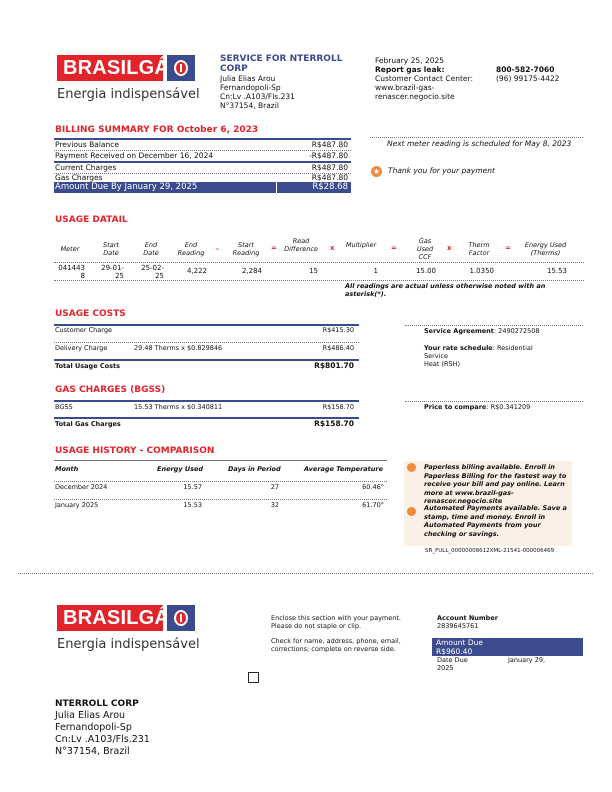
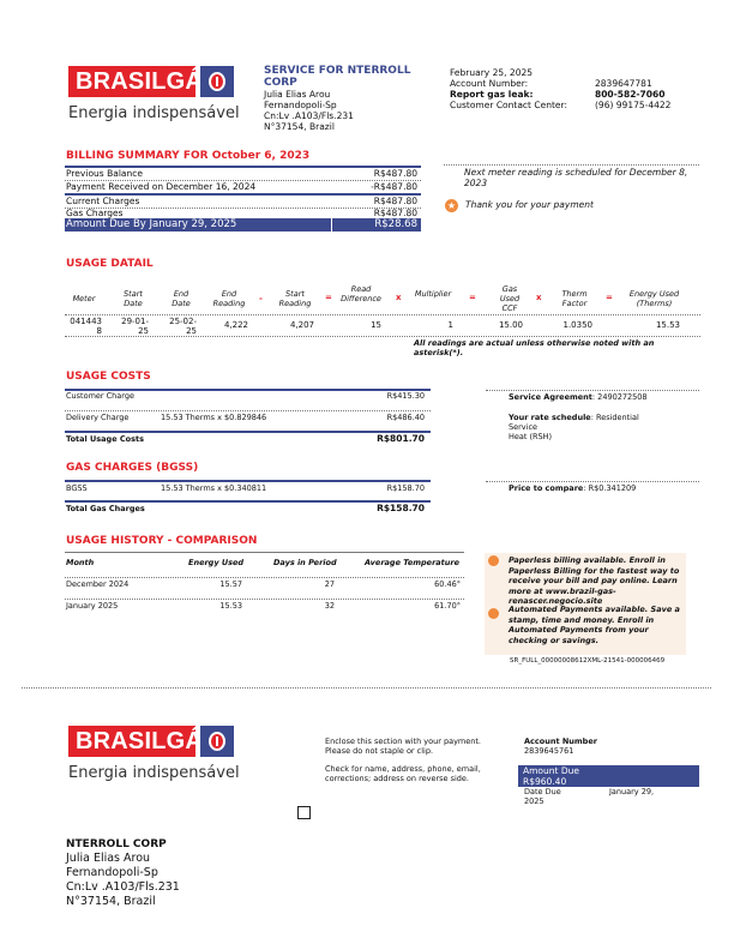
  BRASILGÁ
  Energia indispensável
  SERVICE FOR NTERROLL CORP
  Julia Elias Arou
  Fernandopoli-Sp
  Cn:Lv .A103/Fls.231
  N°37154, Brazil
  February 25, 2025
+ Account Number:
+ 2839647781
  Report gas leak:
  800-582-7060
  Customer Contact Center:
  (96) 99175-4422
- www.brazil-gas-
- renascer.negocio.site
  BILLING SUMMARY FOR October 6, 2023
  Previous Balance
  R$487.80
  Payment Received on December 16, 2024
  -R$487.80
  Current Charges
  R$487.80
  Gas Charges
  R$487.80
  Amount Due By January 29, 2025
  R$28.68
- Next meter reading is scheduled for May 8, 2023
+ Next meter reading is scheduled for December 8, 2023
  ★
  Thank you for your payment
  USAGE DATAIL
  Meter
  Start Date
  End Date
  End Reading
  -
  Start Reading
  =
  Read Difference
  x
  Multiplier
  =
  Gas Used CCF
  x
  Therm Factor
  =
  Energy Used (Therms)
  0414438
  29-01-25
  25-02-25
  4,222
- 2,284
+ 4,207
  15
  1
  15.00
  1.0350
  15.53
  All readings are actual unless otherwise noted with an asterisk(*).
  USAGE COSTS
  Customer Charge
  R$415.30
  Delivery Charge
- 29.48 Therms x $0.829846
+ 15.53 Therms x $0.829846
  R$486.40
  Total Usage Costs
  R$801.70
  GAS CHARGES (BGSS)
  BGSS
  15.53 Therms x $0.340811
  R$158.70
  Total Gas Charges
  R$158.70
  Service Agreement: 2490272508
  Your rate schedule: Residential Service
  Heat (RSH)
  Price to compare: R$0.341209
  USAGE HISTORY - COMPARISON
  Month
  Energy Used
  Days in Period
  Average Temperature
  December 2024
  15.57
  27
  60.46°
  January 2025
  15.53
  32
  61.70°
  Paperless billing available. Enroll in Paperless Billing for the fastest way to receive your bill and pay online. Learn more at www.brazil-gas-renascer.negocio.site
  Automated Payments available. Save a stamp, time and money. Enroll in Automated Payments from your checking or savings.
  BRASILGÁ
  Energia indispensável
  Enclose this section with your payment.
  Please do not staple or clip.
  Check for name, address, phone, email,
- corrections; complete on reverse side.
+ corrections; address on reverse side.
  Account Number
  2839645761
  Amount Due
  R$960.40
  Date Due
  January 29,
  2025
  NTERROLL CORP
  Julia Elias Arou
  Fernandopoli-Sp
  Cn:Lv .A103/Fls.231
  N°37154, Brazil
